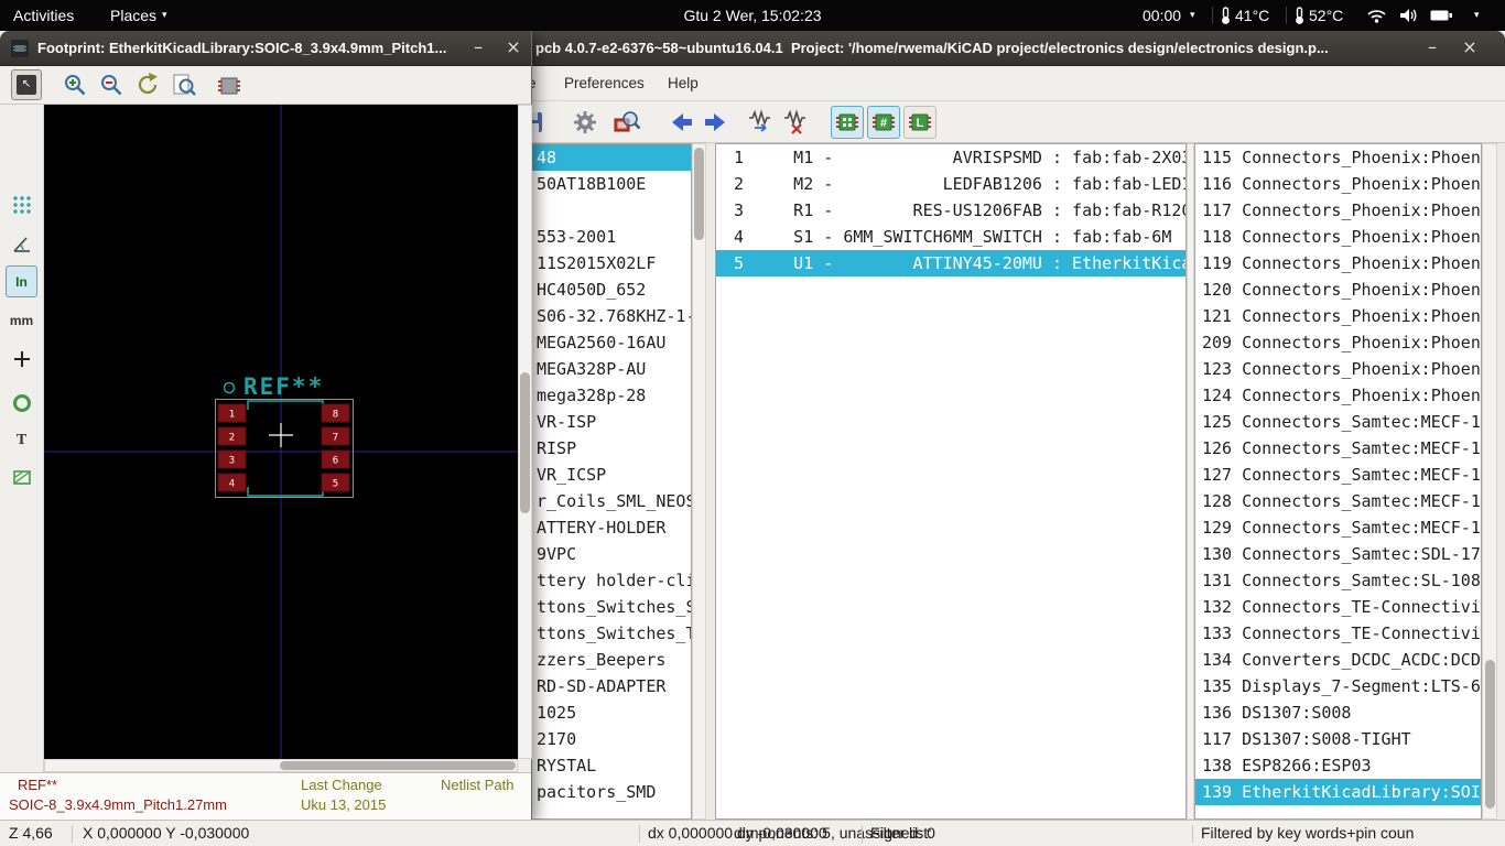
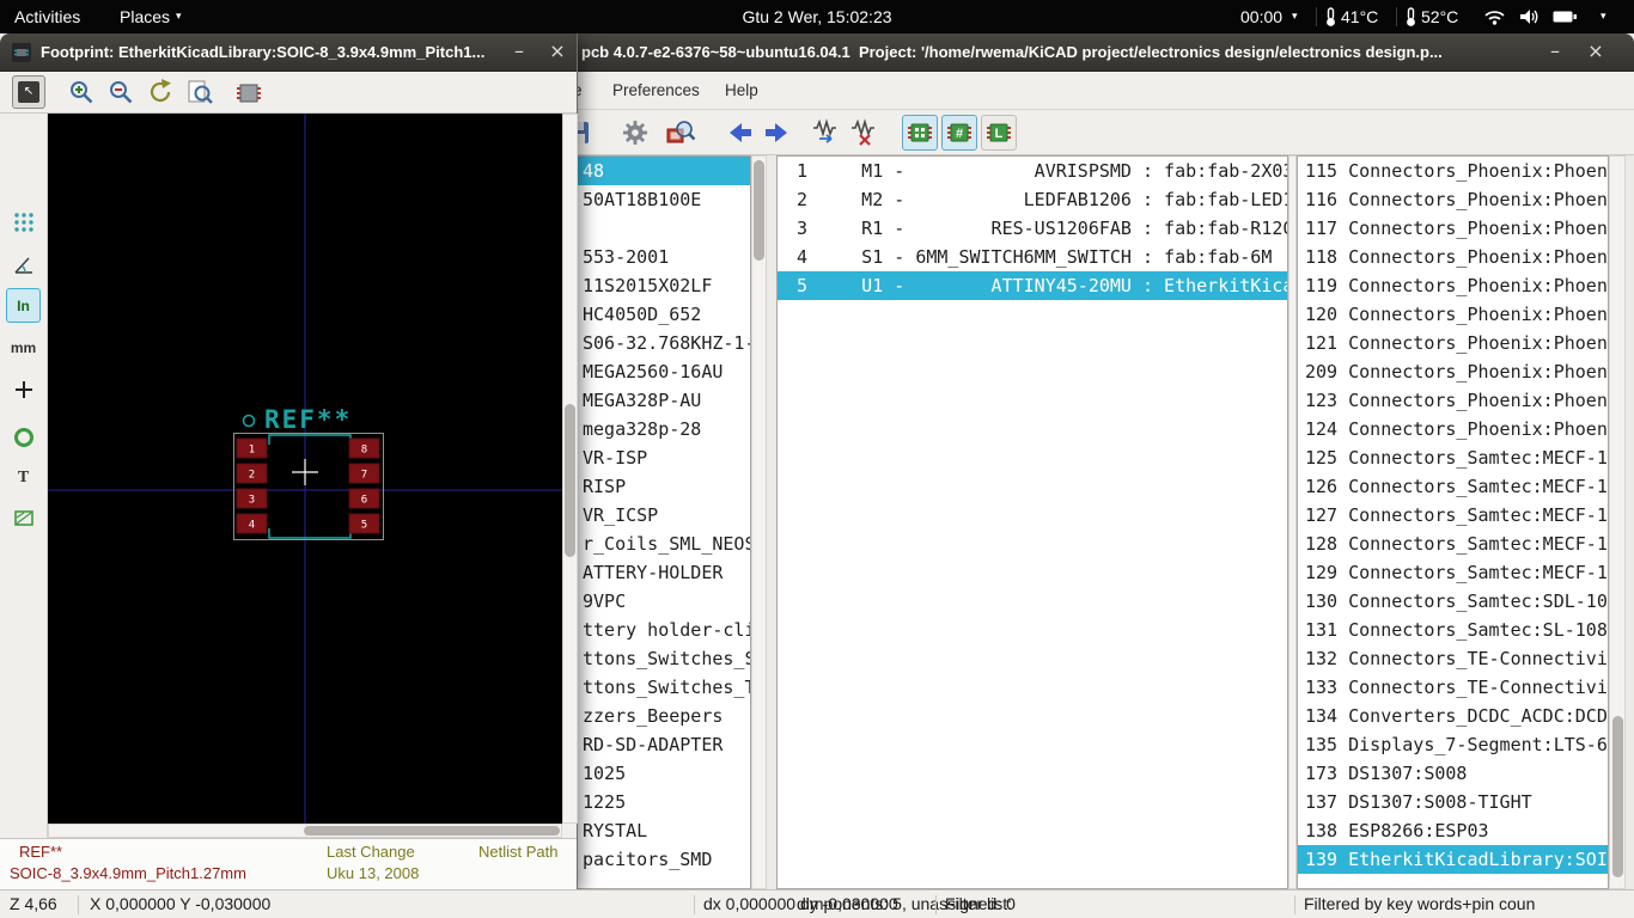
  Activities
  Places
  ▾
  Gtu 2 Wer, 15:02:23
  00:00
  ▾
  41°C
  52°C
  ▾
  pcb 4.0.7-e2-6376~58~ubuntu16.04.1 Project: '/home/rwema/KiCAD project/electronics design/electronics design.p...
  –
  ×
  Preferences
  Help
  #
  L
  48
  50AT18B100E
  553-2001
  11S2015X02LF
  HC4050D_652
  S06-32.768KHZ-1-
  MEGA2560-16AU
  MEGA328P-AU
  mega328p-28
  VR-ISP
  RISP
  VR_ICSP
  r_Coils_SML_NEOS
  ATTERY-HOLDER
  9VPC
  ttery holder-cli
  ttons_Switches_S
  ttons_Switches_T
  zzers_Beepers
  RD-SD-ADAPTER
  1025
- 2170
+ 1225
  RYSTAL
  pacitors_SMD
  1 M1 - AVRISPSMD : fab:fab-2X0
  2 M2 - LEDFAB1206 : fab:fab-LED
  3 R1 - RES-US1206FAB : fab:fab-R12
  4 S1 - 6MM_SWITCH6MM_SWITCH : fab:fab-6M
  5 U1 - ATTINY45-20MU : EtherkitKic
  115 Connectors_Phoenix:Phoen
  116 Connectors_Phoenix:Phoen
  117 Connectors_Phoenix:Phoen
  118 Connectors_Phoenix:Phoen
  119 Connectors_Phoenix:Phoen
  120 Connectors_Phoenix:Phoen
  121 Connectors_Phoenix:Phoen
  209 Connectors_Phoenix:Phoen
  123 Connectors_Phoenix:Phoen
  124 Connectors_Phoenix:Phoen
  125 Connectors_Samtec:MECF-1
  126 Connectors_Samtec:MECF-1
  127 Connectors_Samtec:MECF-1
  128 Connectors_Samtec:MECF-1
  129 Connectors_Samtec:MECF-1
- 130 Connectors_Samtec:SDL-17
+ 130 Connectors_Samtec:SDL-10
  131 Connectors_Samtec:SL-108
  132 Connectors_TE-Connectivi
  133 Connectors_TE-Connectivi
  134 Converters_DCDC_ACDC:DCD
  135 Displays_7-Segment:LTS-6
- 136 DS1307:S008
+ 173 DS1307:S008
- 117 DS1307:S008-TIGHT
+ 137 DS1307:S008-TIGHT
  138 ESP8266:ESP03
  139 EtherkitKicadLibrary:SOI
  Footprint: EtherkitKicadLibrary:SOIC-8_3.9x4.9mm_Pitch1...
  –
  ×
  ↖
  In
  mm
  T
  REF**
  1
  2
  3
  4
  8
  7
  6
  5
  REF**
  SOIC-8_3.9x4.9mm_Pitch1.27mm
  Last Change
- Uku 13, 2015
+ Uku 13, 2008
  Netlist Path
  Z 4,66
  X 0,000000 Y -0,030000
  dx 0,000000 dy -0,030000
  dimponents: 5, unssigned: 0
  Filter list:
  Filtered by key words+pin coun
